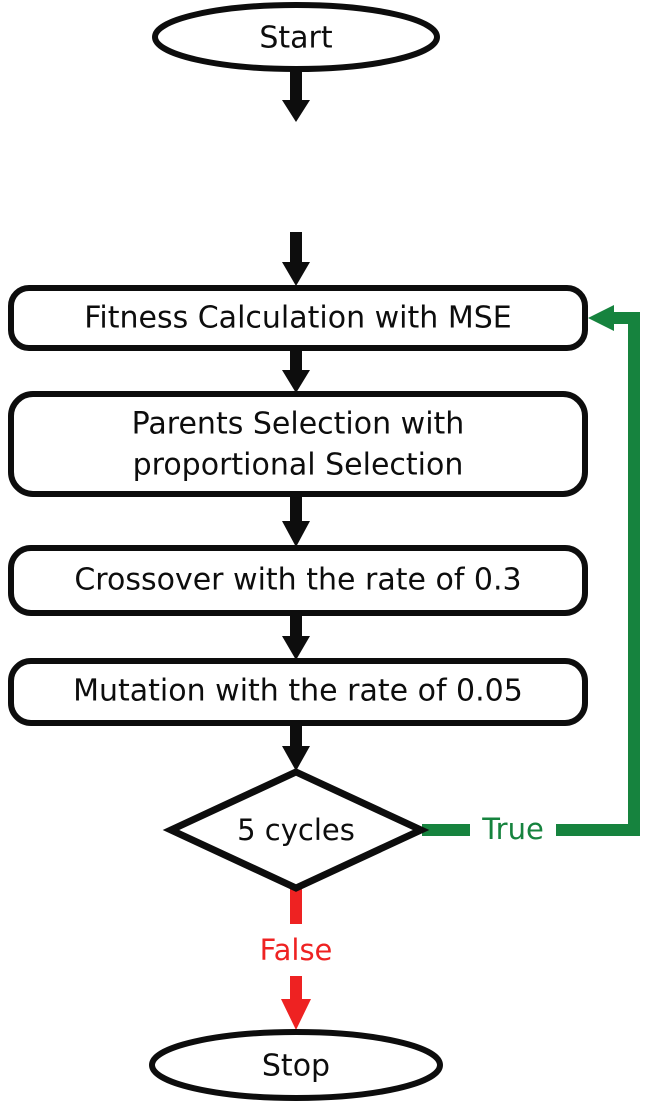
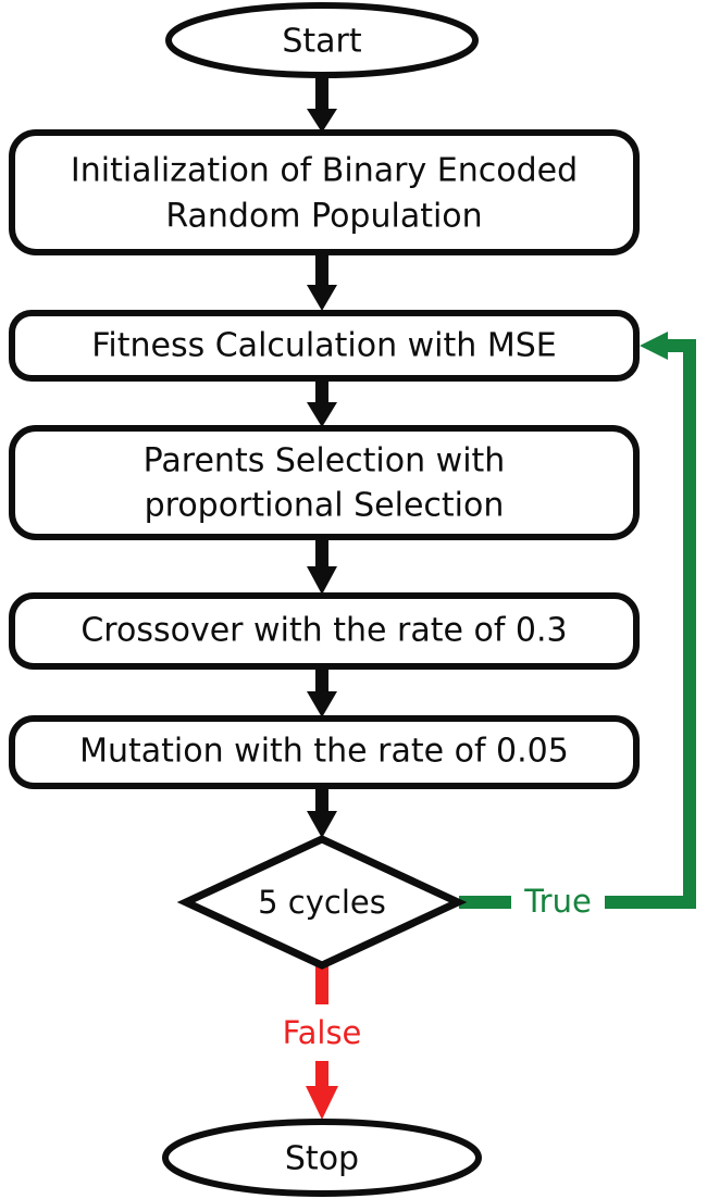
  True
  False
  Start
+ Initialization of Binary Encoded
+ Random Population
  Fitness Calculation with MSE
  Parents Selection with
  proportional Selection
  Crossover with the rate of 0.3
  Mutation with the rate of 0.05
  5 cycles
  Stop
